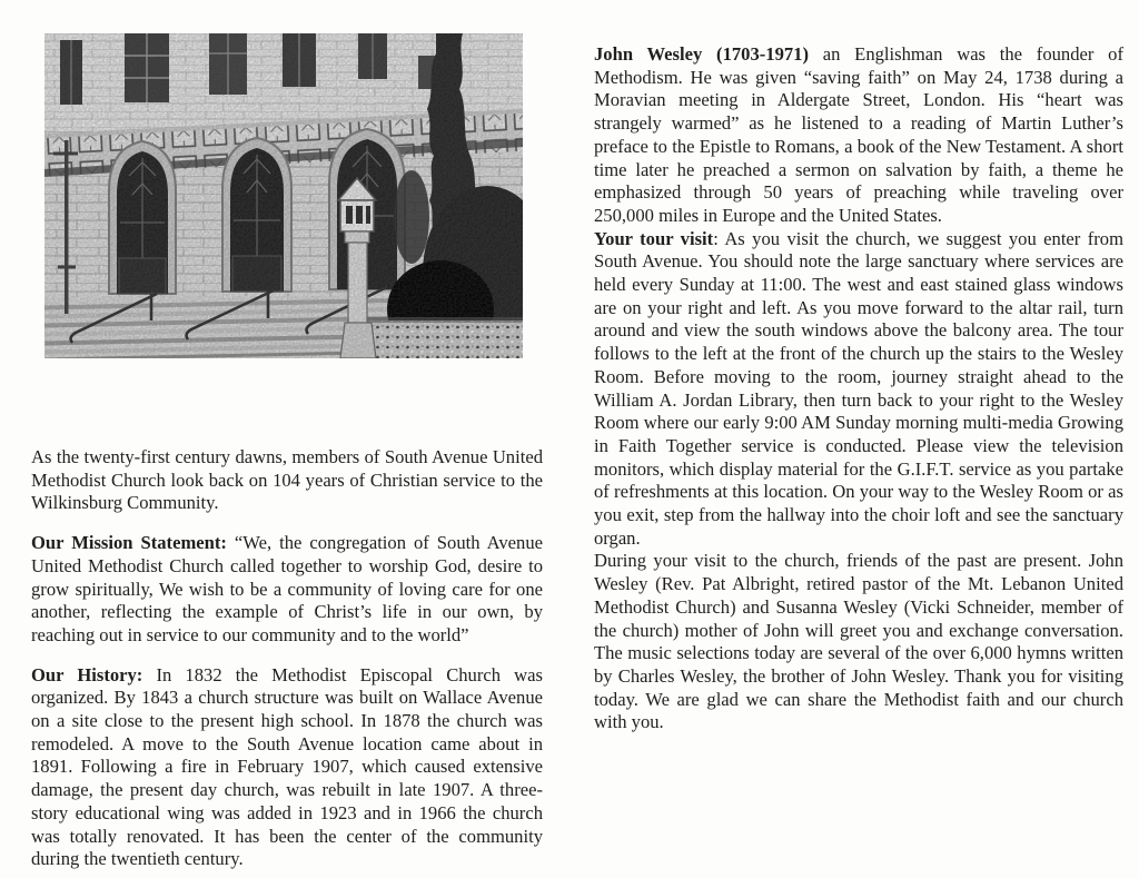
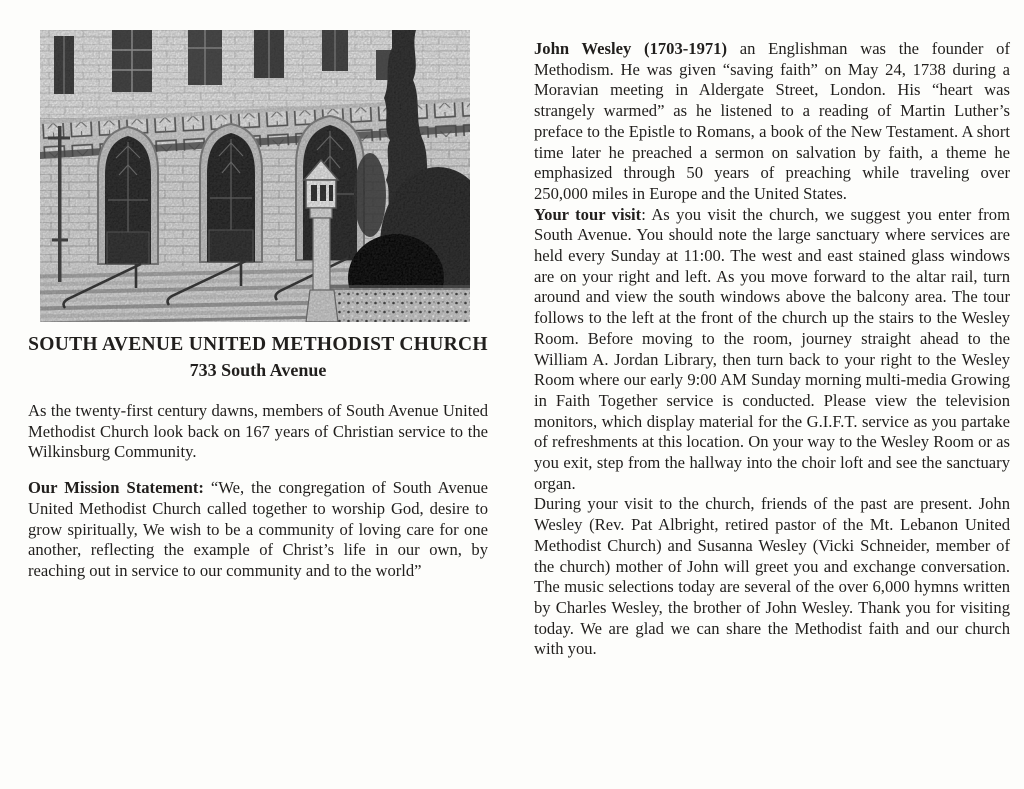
+ SOUTH AVENUE UNITED METHODIST CHURCH
+ 733 South Avenue
- As the twenty-first century dawns, members of South Avenue United Methodist Church look back on 104 years of Christian service to the Wilkinsburg Community.
+ As the twenty-first century dawns, members of South Avenue United Methodist Church look back on 167 years of Christian service to the Wilkinsburg Community.
  Our Mission Statement: “We, the congregation of South Avenue United Methodist Church called together to worship God, desire to grow spiritually, We wish to be a community of loving care for one another, reflecting the example of Christ’s life in our own, by reaching out in service to our community and to the world”
- Our History: In 1832 the Methodist Episcopal Church was organized. By 1843 a church structure was built on Wallace Avenue on a site close to the present high school. In 1878 the church was remodeled. A move to the South Avenue location came about in 1891. Following a fire in February 1907, which caused extensive damage, the present day church, was rebuilt in late 1907. A three-story educational wing was added in 1923 and in 1966 the church was totally renovated. It has been the center of the community during the twentieth century.
  John Wesley (1703-1971) an Englishman was the founder of Methodism. He was given “saving faith” on May 24, 1738 during a Moravian meeting in Aldergate Street, London. His “heart was strangely warmed” as he listened to a reading of Martin Luther’s preface to the Epistle to Romans, a book of the New Testament. A short time later he preached a sermon on salvation by faith, a theme he emphasized through 50 years of preaching while traveling over 250,000 miles in Europe and the United States.
  Your tour visit: As you visit the church, we suggest you enter from South Avenue. You should note the large sanctuary where services are held every Sunday at 11:00. The west and east stained glass windows are on your right and left. As you move forward to the altar rail, turn around and view the south windows above the balcony area. The tour follows to the left at the front of the church up the stairs to the Wesley Room. Before moving to the room, journey straight ahead to the William A. Jordan Library, then turn back to your right to the Wesley Room where our early 9:00 AM Sunday morning multi-media Growing in Faith Together service is conducted. Please view the television monitors, which display material for the G.I.F.T. service as you partake of refreshments at this location. On your way to the Wesley Room or as you exit, step from the hallway into the choir loft and see the sanctuary organ.
  During your visit to the church, friends of the past are present. John Wesley (Rev. Pat Albright, retired pastor of the Mt. Lebanon United Methodist Church) and Susanna Wesley (Vicki Schneider, member of the church) mother of John will greet you and exchange conversation. The music selections today are several of the over 6,000 hymns written by Charles Wesley, the brother of John Wesley. Thank you for visiting today. We are glad we can share the Methodist faith and our church with you.
